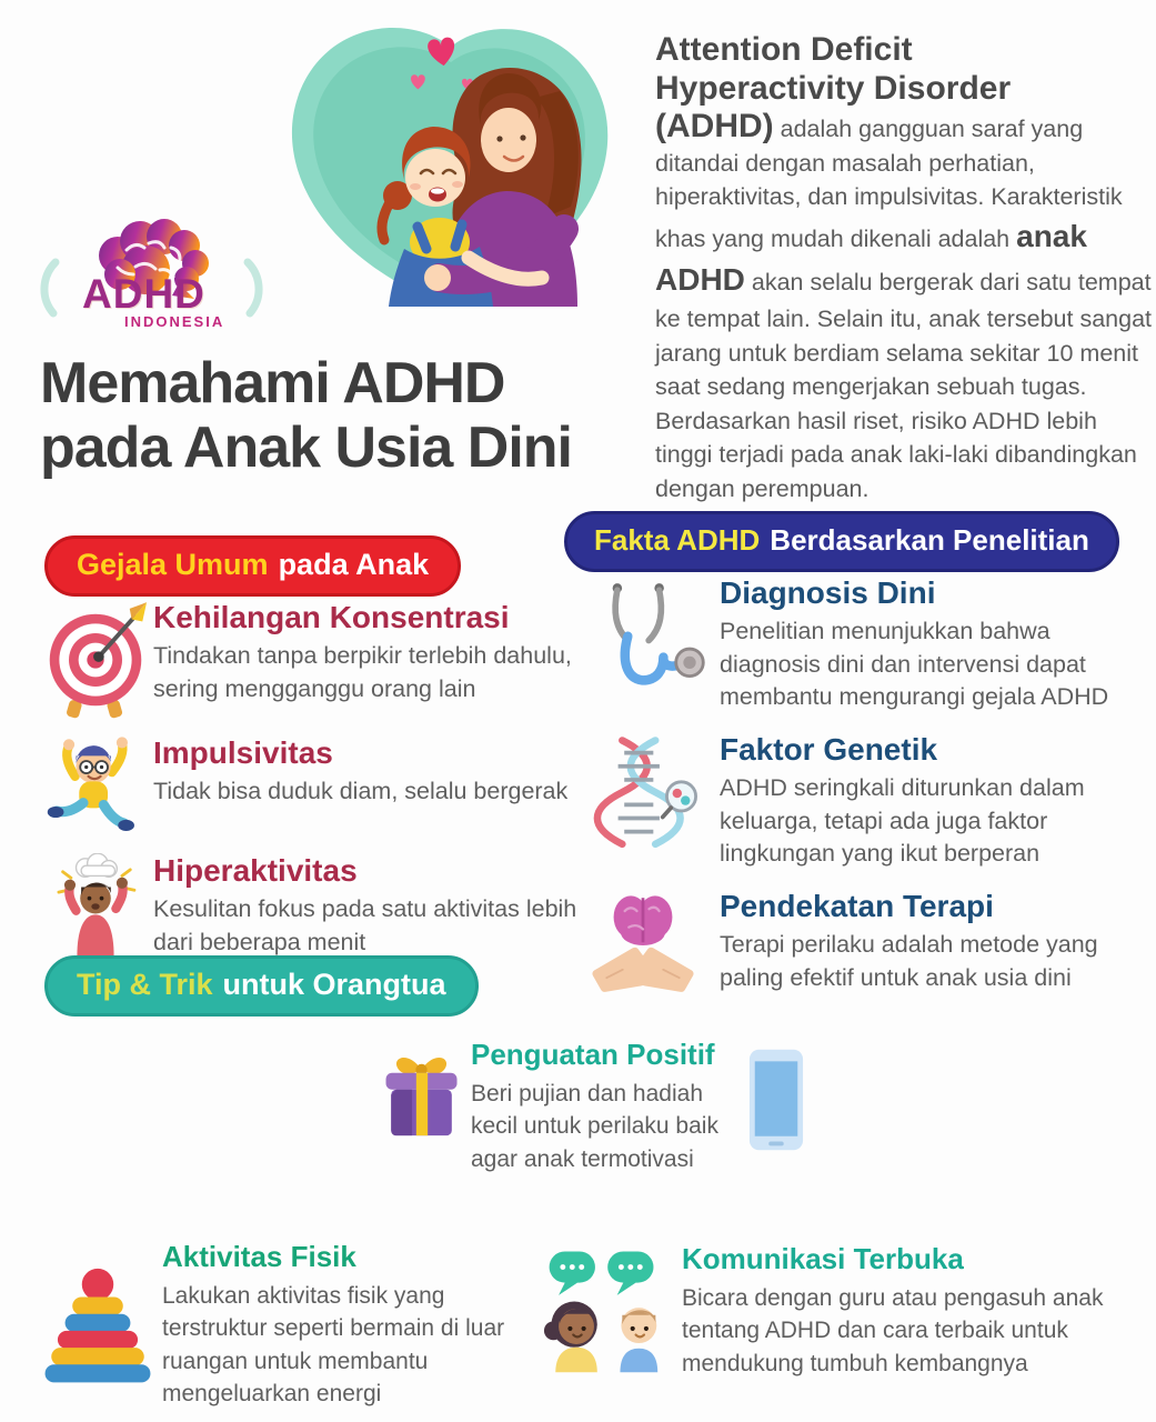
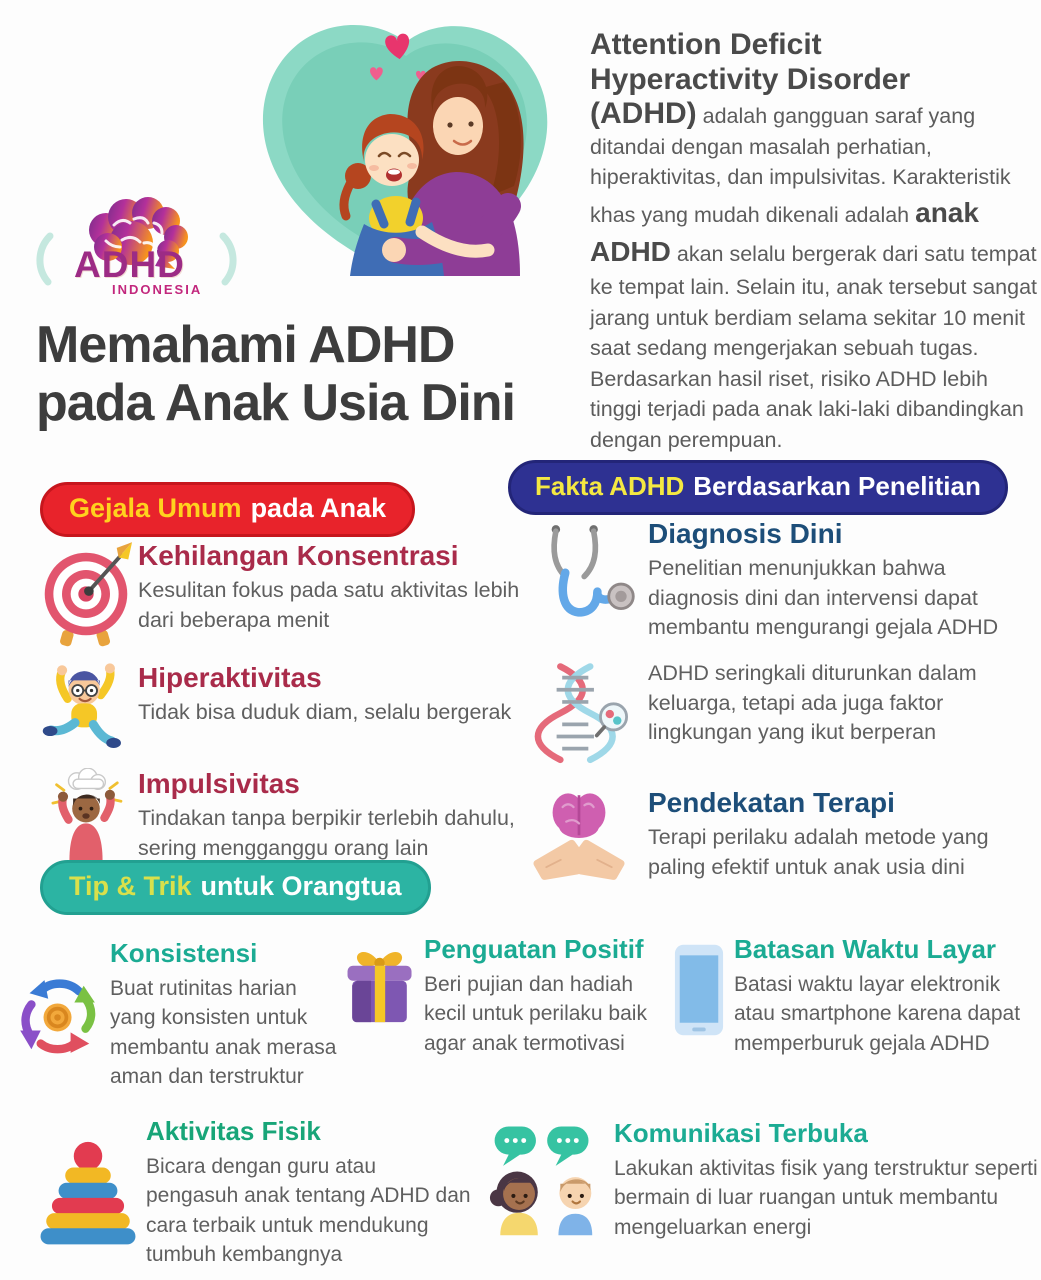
  ADHD
  INDONESIA
  Attention Deficit
  Hyperactivity Disorder
  (ADHD) adalah gangguan saraf yang ditandai dengan masalah perhatian, hiperaktivitas, dan impulsivitas. Karakteristik khas yang mudah dikenali adalah anak ADHD akan selalu bergerak dari satu tempat ke tempat lain. Selain itu, anak tersebut sangat jarang untuk berdiam selama sekitar 10 menit saat sedang mengerjakan sebuah tugas. Berdasarkan hasil riset, risiko ADHD lebih tinggi terjadi pada anak laki-laki dibandingkan dengan perempuan.
  Memahami ADHD
  pada Anak Usia Dini
  Gejala Umum
  pada Anak
  Kehilangan Konsentrasi
- Tindakan tanpa berpikir terlebih dahulu, sering mengganggu orang lain
+ Kesulitan fokus pada satu aktivitas lebih dari beberapa menit
- Impulsivitas
+ Hiperaktivitas
  Tidak bisa duduk diam, selalu bergerak
- Hiperaktivitas
+ Impulsivitas
- Kesulitan fokus pada satu aktivitas lebih dari beberapa menit
+ Tindakan tanpa berpikir terlebih dahulu, sering mengganggu orang lain
  Fakta ADHD
  Berdasarkan Penelitian
  Diagnosis Dini
  Penelitian menunjukkan bahwa diagnosis dini dan intervensi dapat membantu mengurangi gejala ADHD
- Faktor Genetik
  ADHD seringkali diturunkan dalam keluarga, tetapi ada juga faktor lingkungan yang ikut berperan
  Pendekatan Terapi
  Terapi perilaku adalah metode yang paling efektif untuk anak usia dini
  Tip & Trik
  untuk Orangtua
+ Konsistensi
+ Buat rutinitas harian yang konsisten untuk membantu anak merasa aman dan terstruktur
  Penguatan Positif
  Beri pujian dan hadiah kecil untuk perilaku baik agar anak termotivasi
+ Batasan Waktu Layar
+ Batasi waktu layar elektronik atau smartphone karena dapat memperburuk gejala ADHD
  Aktivitas Fisik
- Lakukan aktivitas fisik yang terstruktur seperti bermain di luar ruangan untuk membantu mengeluarkan energi
+ Bicara dengan guru atau pengasuh anak tentang ADHD dan cara terbaik untuk mendukung tumbuh kembangnya
  Komunikasi Terbuka
- Bicara dengan guru atau pengasuh anak tentang ADHD dan cara terbaik untuk mendukung tumbuh kembangnya
+ Lakukan aktivitas fisik yang terstruktur seperti bermain di luar ruangan untuk membantu mengeluarkan energi
